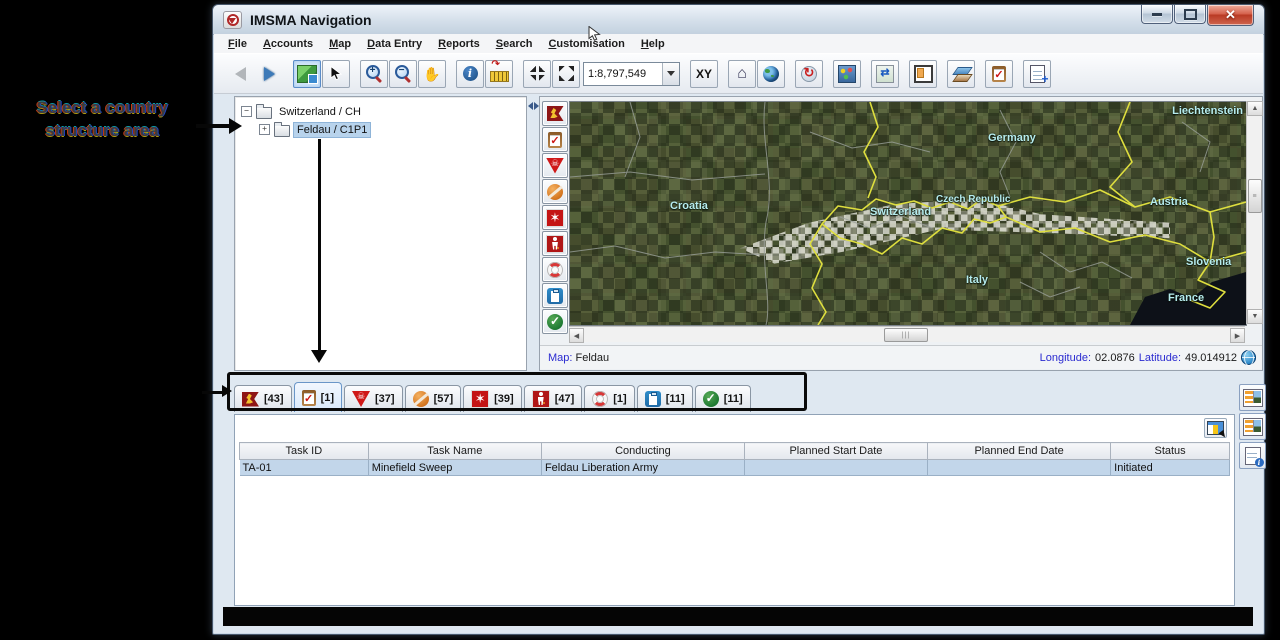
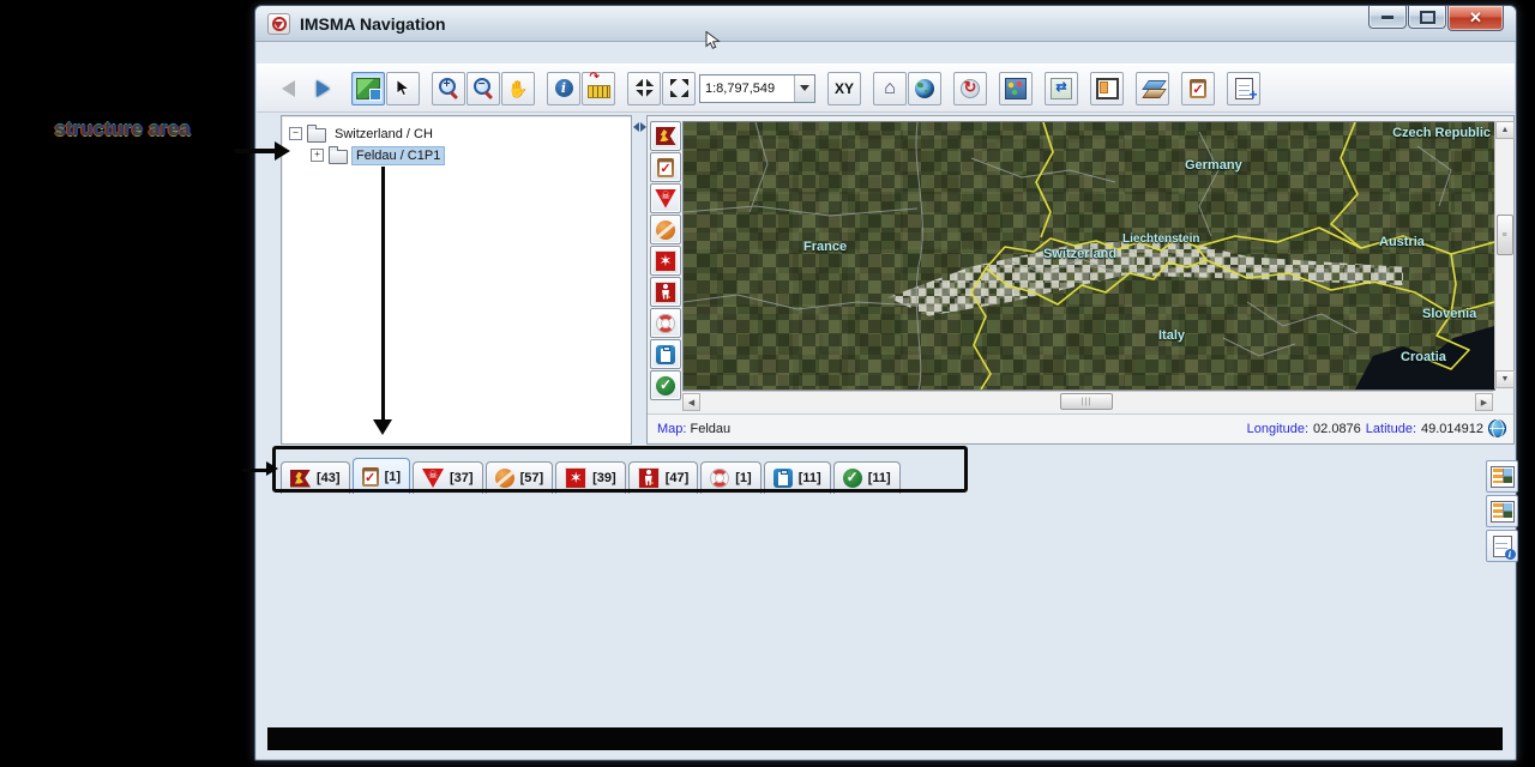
- Select a country
  structure area
  IMSMA Navigation
- File
- Accounts
- Map
- Data Entry
- Reports
- Search
- Customisation
- Help
  +
  −
  1:8,797,549
  XY
  Switzerland / CH
  Feldau / C1P1
- Croatia
+ France
  Switzerland
- Czech Republic
+ Liechtenstein
  Germany
- Liechtenstein
+ Czech Republic
  Austria
  Slovenia
  Italy
- France
+ Croatia
  Map: Feldau
  Longitude:
  02.0876
  Latitude:
  49.014912
  [43]
  [1]
  [37]
  [57]
  [39]
  [47]
  [1]
  [11]
  [11]
- Task ID	Task Name	Conducting	Planned Start Date	Planned End Date	Status
- TA-01	Minefield Sweep	Feldau Liberation Army			Initiated
